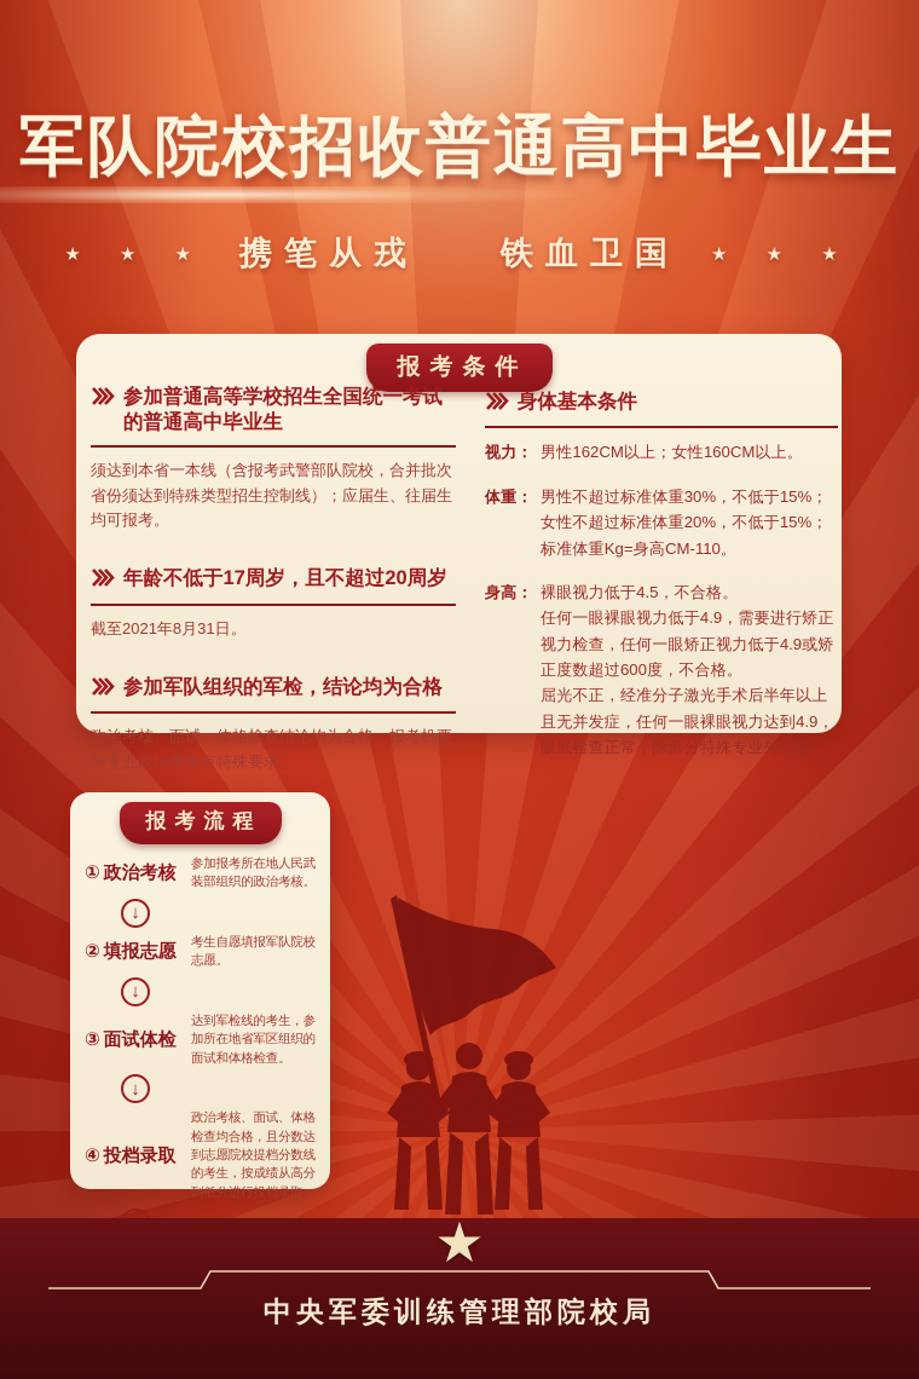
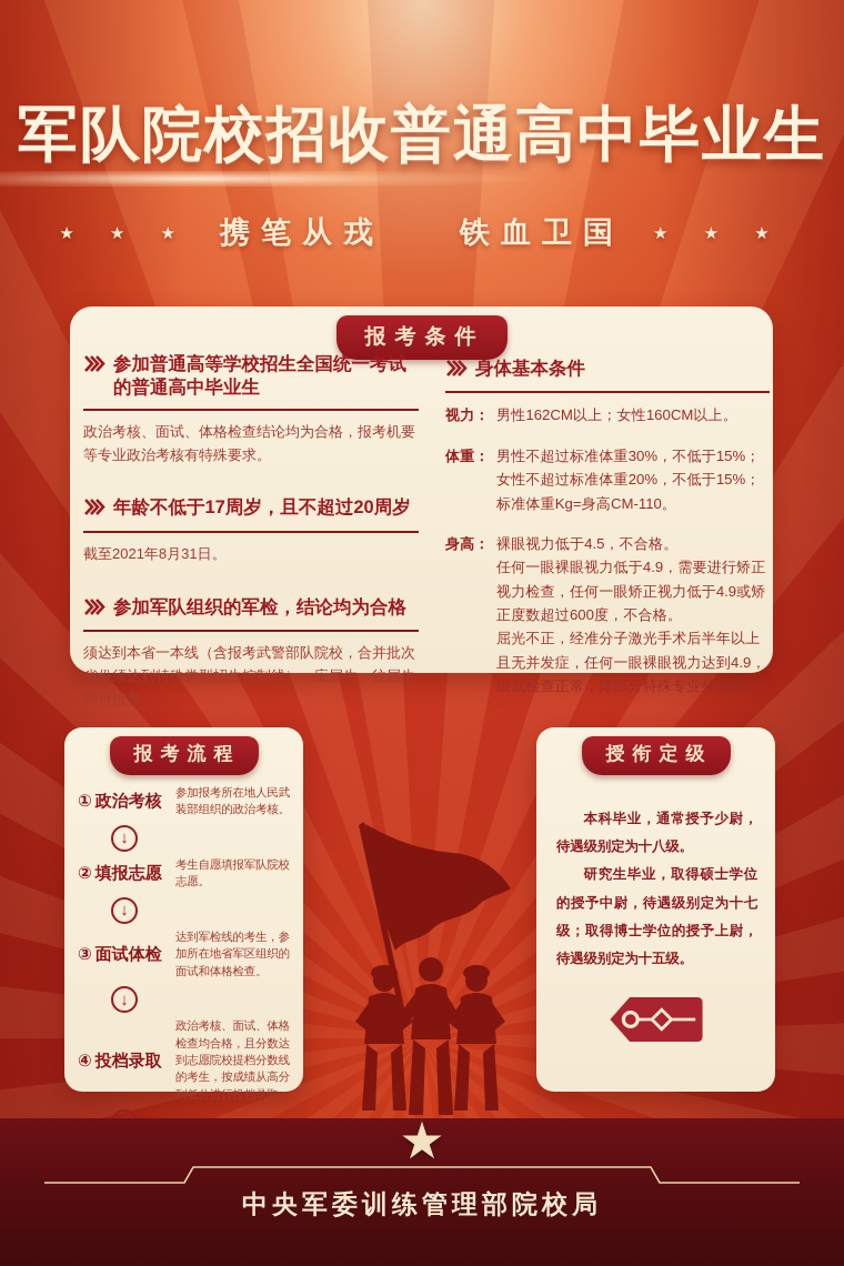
  军队院校招收普通高中毕业生
  ★ ★ ★
  携笔从戎
  铁血卫国
  ★ ★ ★
  报考条件
  参加普通高等学校招生全国统一考试的普通高中毕业生
- 须达到本省一本线（含报考武警部队院校，合并批次省份须达到特殊类型招生控制线）；应届生、往届生均可报考。
+ 政治考核、面试、体格检查结论均为合格，报考机要等专业政治考核有特殊要求。
  年龄不低于17周岁，且不超过20周岁
  截至2021年8月31日。
  参加军队组织的军检，结论均为合格
- 政治考核、面试、体格检查结论均为合格，报考机要等专业政治考核有特殊要求。
+ 须达到本省一本线（含报考武警部队院校，合并批次省份须达到特殊类型招生控制线）；应届生、往届生均可报考。
  身体基本条件
  视力：
  男性162CM以上；女性160CM以上。
  体重：
  男性不超过标准体重30%，不低于15%；
  女性不超过标准体重20%，不低于15%；
  标准体重Kg=身高CM-110。
  身高：
  裸眼视力低于4.5，不合格。
  任何一眼裸眼视力低于4.9，需要进行矫正视力检查，任何一眼矫正视力低于4.9或矫正度数超过600度，不合格。
  屈光不正，经准分子激光手术后半年以上且无并发症，任何一眼裸眼视力达到4.9，眼底检查正常，除部分特殊专业外合格。
  报考流程
  ① 政治考核
  参加报考所在地人民武装部组织的政治考核。
  ↓
  ② 填报志愿
  考生自愿填报军队院校志愿。
  ↓
  ③ 面试体检
  达到军检线的考生，参加所在地省军区组织的面试和体格检查。
  ↓
  ④ 投档录取
  政治考核、面试、体格检查均合格，且分数达到志愿院校提档分数线的考生，按成绩从高分到低分进行投档录取。
+ 授衔定级
+ 本科毕业，通常授予少尉，待遇级别定为十八级。
+ 研究生毕业，取得硕士学位的授予中尉，待遇级别定为十七级；取得博士学位的授予上尉，待遇级别定为十五级。
  ★
  中央军委训练管理部院校局
